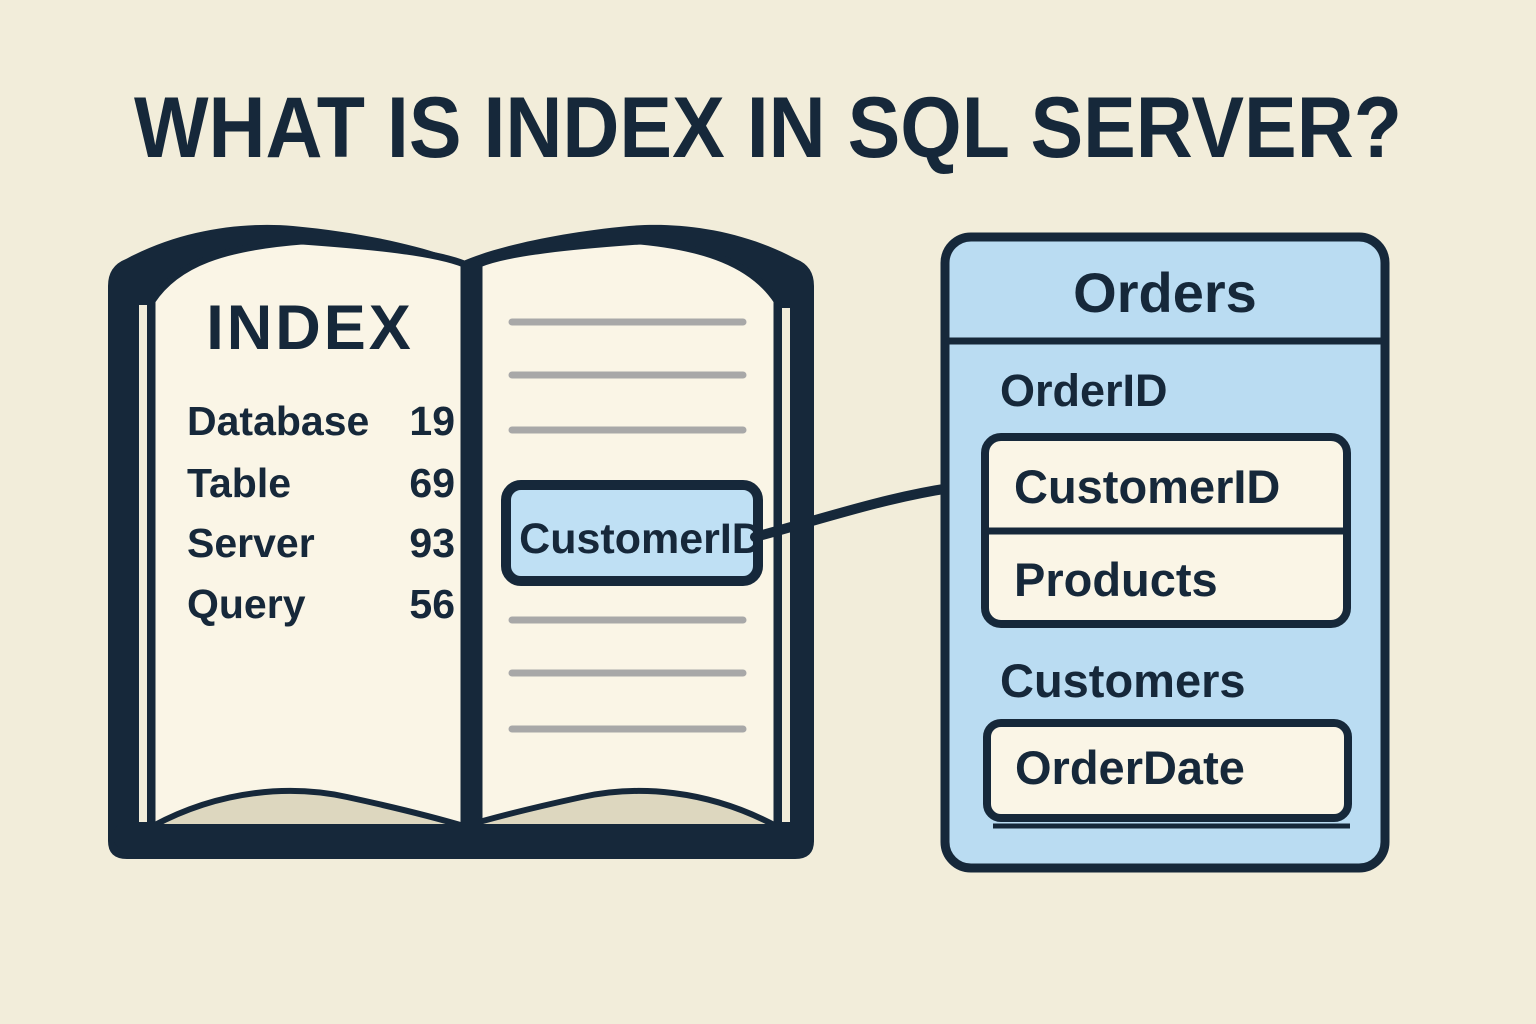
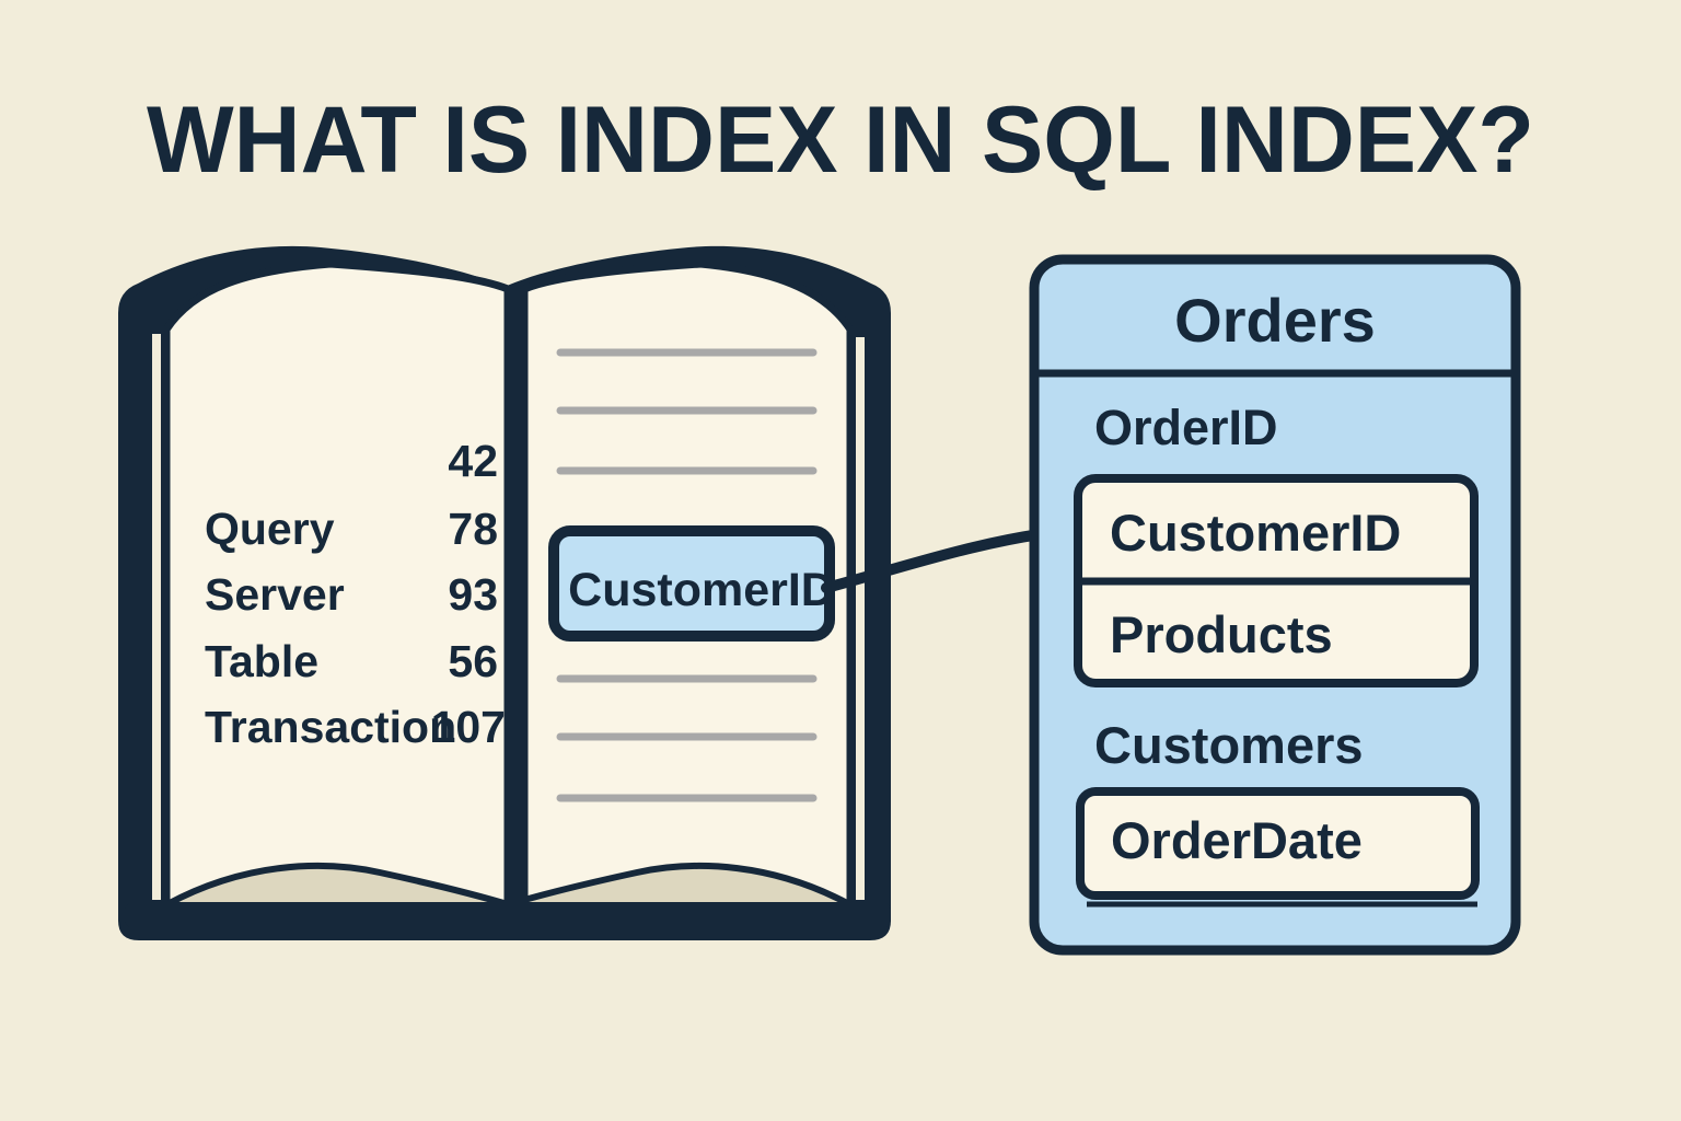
- WHAT IS INDEX IN SQL SERVER?
+ WHAT IS INDEX IN SQL INDEX?
- INDEX
- Database
- 19
+ 42
- Table
+ Query
- 69
+ 78
  Server
  93
- Query
+ Table
  56
+ Transaction
+ 107
  CustomerID
  Orders
  OrderID
  CustomerID
  Products
  Customers
  OrderDate
